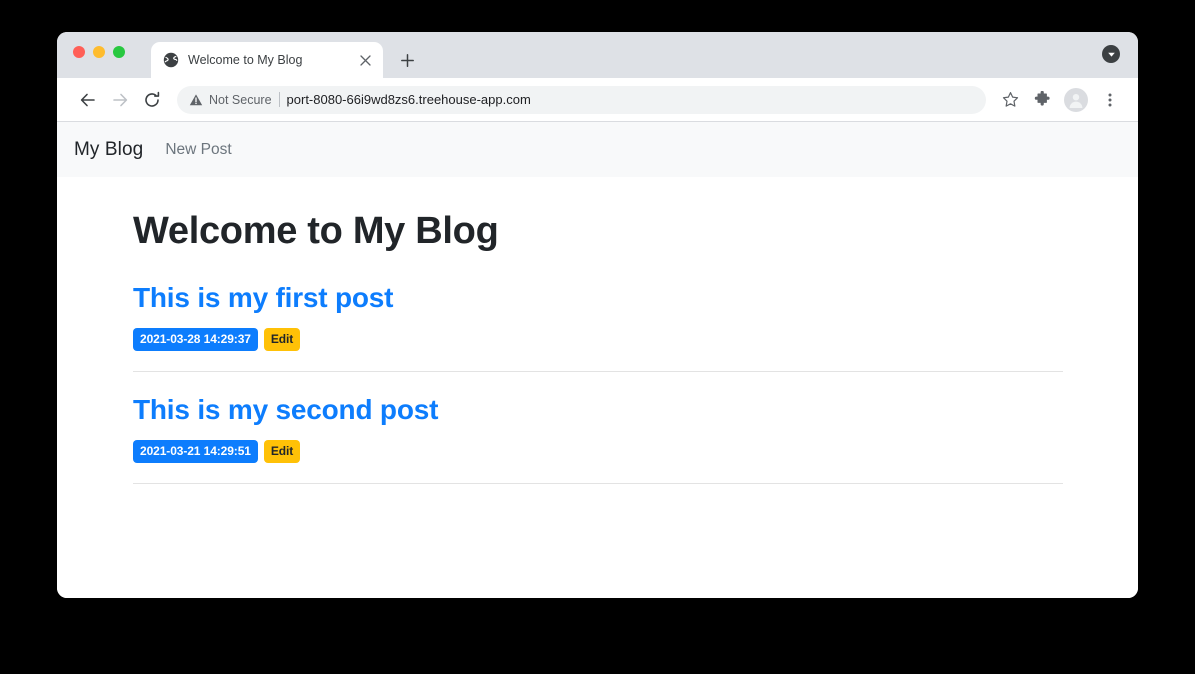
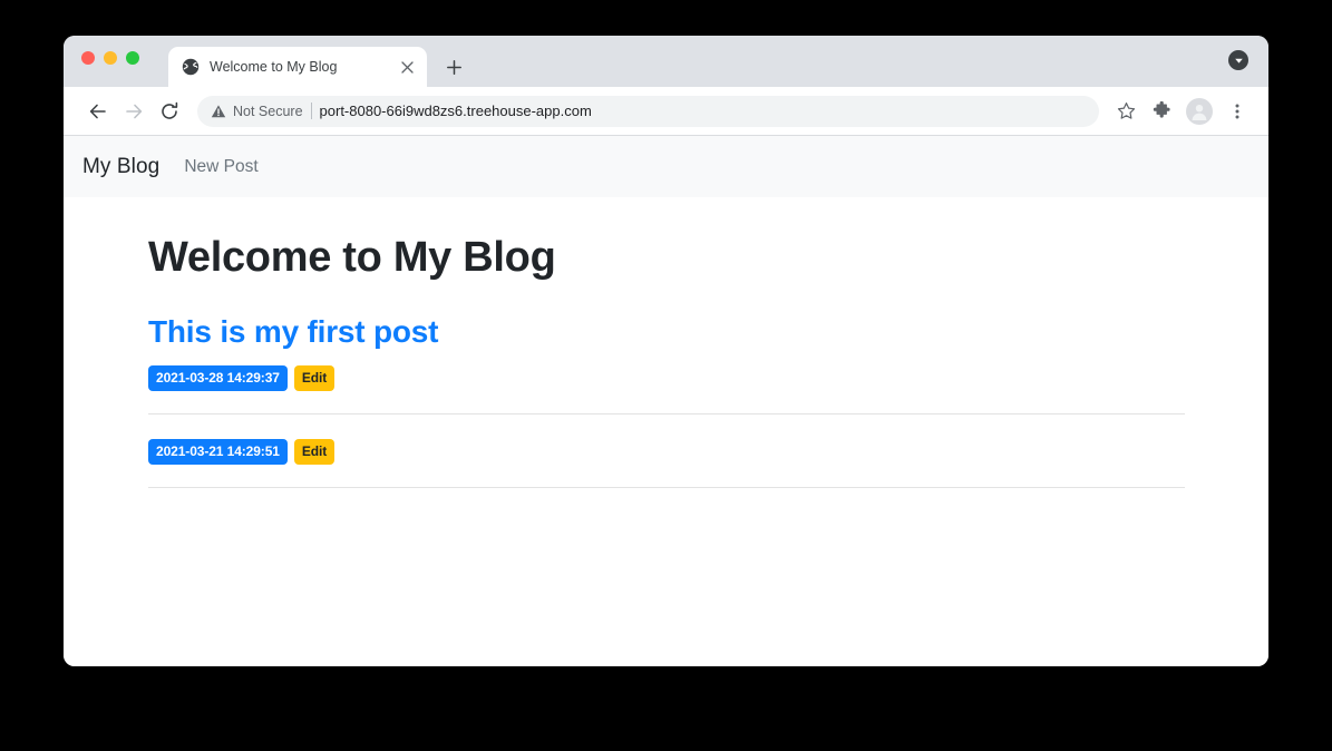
  Welcome to My Blog
  Not Secure
  port-8080-66i9wd8zs6.treehouse-app.com
  My Blog
  New Post
  Welcome to My Blog
  This is my first post
  2021-03-28 14:29:37
  Edit
- This is my second post
  2021-03-21 14:29:51
  Edit
